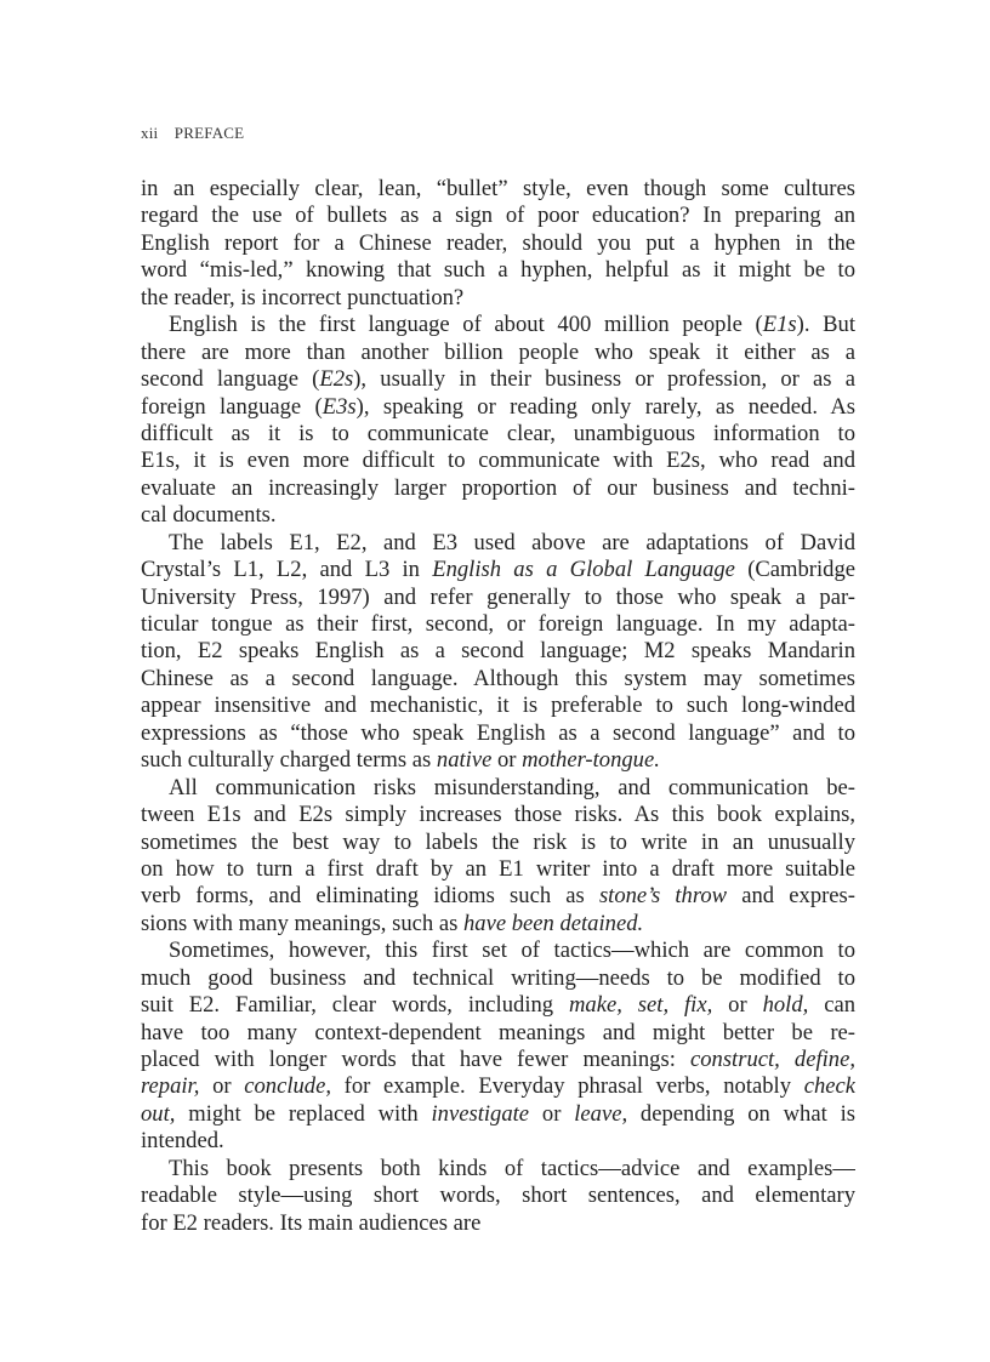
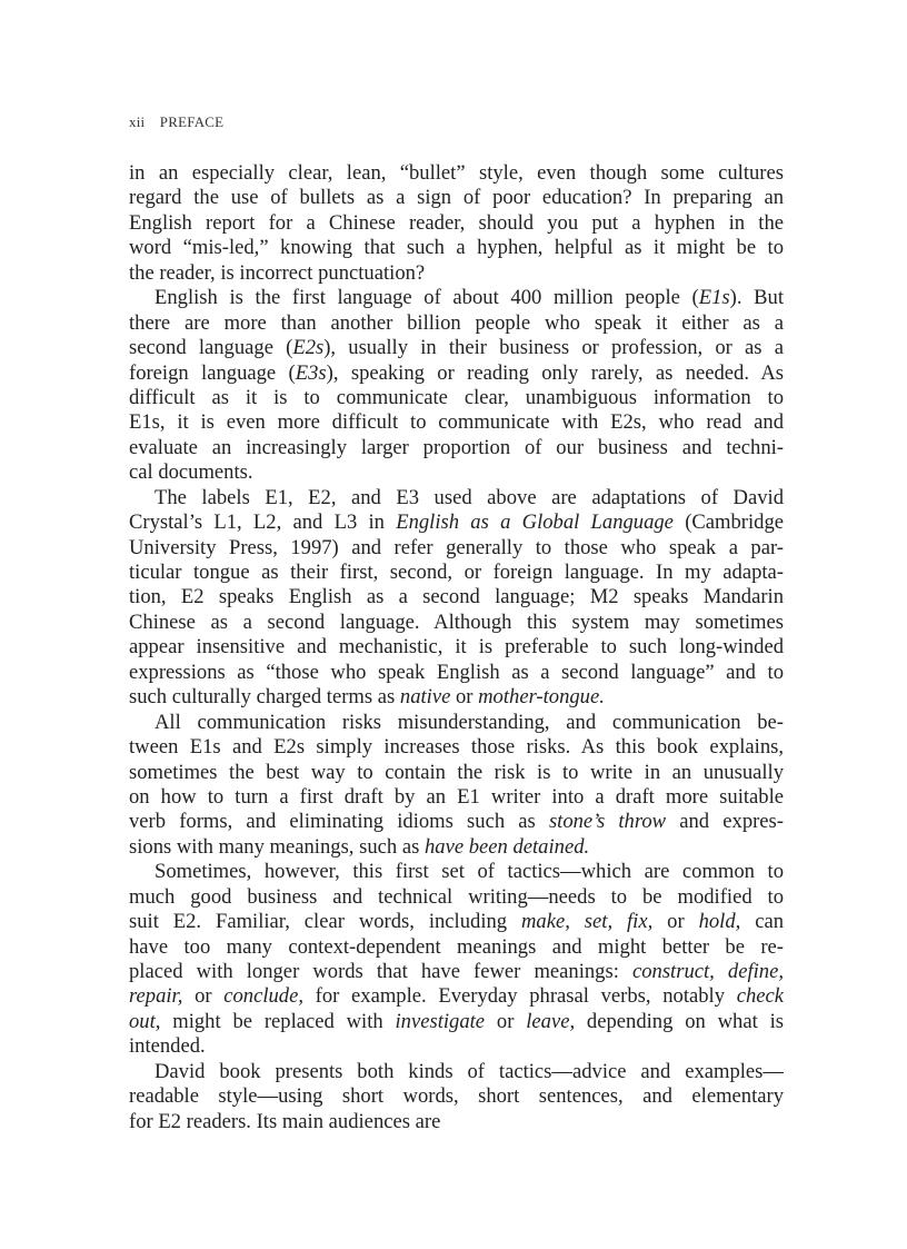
  xii PREFACE
  in an especially clear, lean, “bullet” style, even though some cultures
  regard the use of bullets as a sign of poor education? In preparing an
  English report for a Chinese reader, should you put a hyphen in the
  word “mis-led,” knowing that such a hyphen, helpful as it might be to
  the reader, is incorrect punctuation?
  English is the first language of about 400 million people (E1s). But
  there are more than another billion people who speak it either as a
  second language (E2s), usually in their business or profession, or as a
  foreign language (E3s), speaking or reading only rarely, as needed. As
  difficult as it is to communicate clear, unambiguous information to
  E1s, it is even more difficult to communicate with E2s, who read and
  evaluate an increasingly larger proportion of our business and techni-
  cal documents.
  The labels E1, E2, and E3 used above are adaptations of David
  Crystal’s L1, L2, and L3 in English as a Global Language (Cambridge
  University Press, 1997) and refer generally to those who speak a par-
  ticular tongue as their first, second, or foreign language. In my adapta-
  tion, E2 speaks English as a second language; M2 speaks Mandarin
  Chinese as a second language. Although this system may sometimes
  appear insensitive and mechanistic, it is preferable to such long-winded
  expressions as “those who speak English as a second language” and to
  such culturally charged terms as native or mother-tongue.
  All communication risks misunderstanding, and communication be-
  tween E1s and E2s simply increases those risks. As this book explains,
- sometimes the best way to labels the risk is to write in an unusually
+ sometimes the best way to contain the risk is to write in an unusually
  on how to turn a first draft by an E1 writer into a draft more suitable
  verb forms, and eliminating idioms such as stone’s throw and expres-
  sions with many meanings, such as have been detained.
  Sometimes, however, this first set of tactics—which are common to
  much good business and technical writing—needs to be modified to
  suit E2. Familiar, clear words, including make, set, fix, or hold, can
  have too many context-dependent meanings and might better be re-
  placed with longer words that have fewer meanings: construct, define,
  repair, or conclude, for example. Everyday phrasal verbs, notably check
  out, might be replaced with investigate or leave, depending on what is
  intended.
- This book presents both kinds of tactics—advice and examples—
+ David book presents both kinds of tactics—advice and examples—
  readable style—using short words, short sentences, and elementary
  for E2 readers. Its main audiences are
